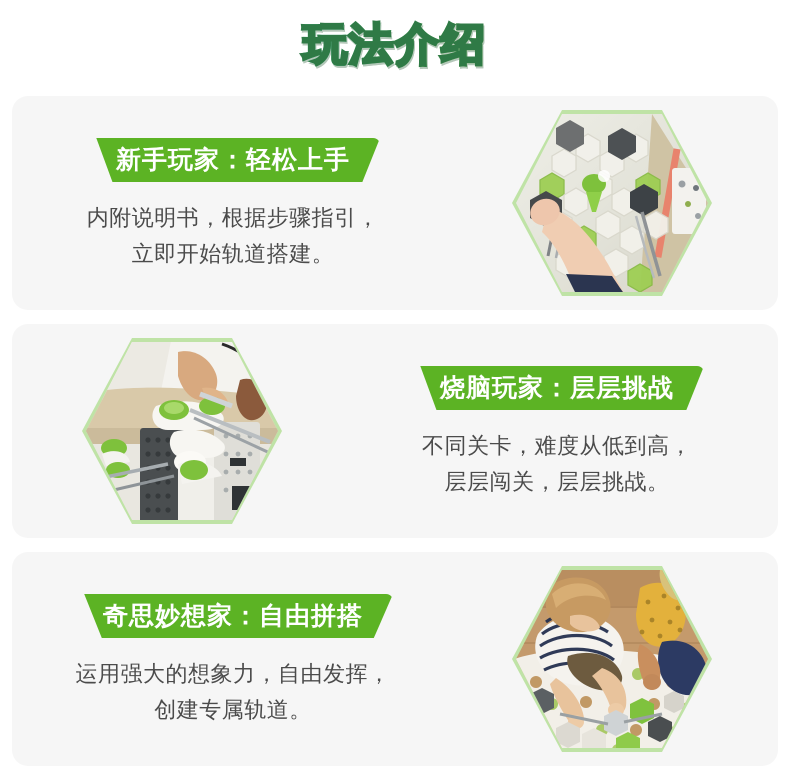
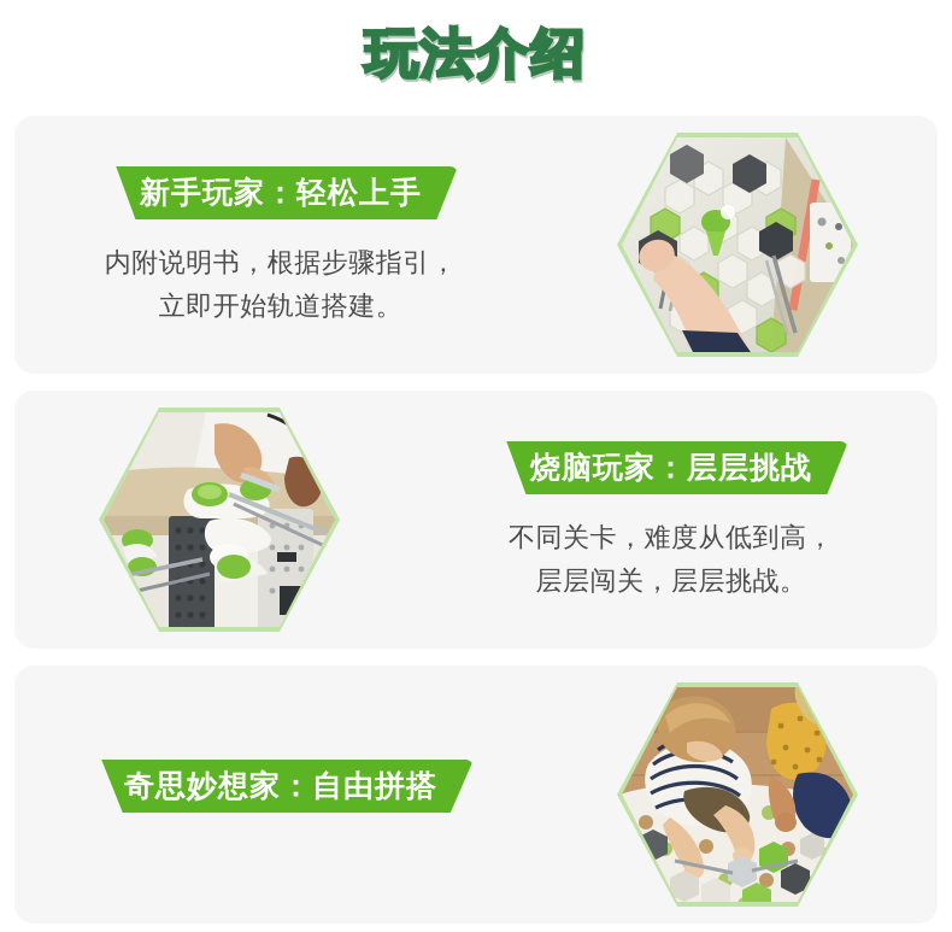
  玩法介绍
  新手玩家：轻松上手
  内附说明书，根据步骤指引，
  立即开始轨道搭建。
  烧脑玩家：层层挑战
  不同关卡，难度从低到高，
  层层闯关，层层挑战。
  奇思妙想家：自由拼搭
- 运用强大的想象力，自由发挥，
- 创建专属轨道。
